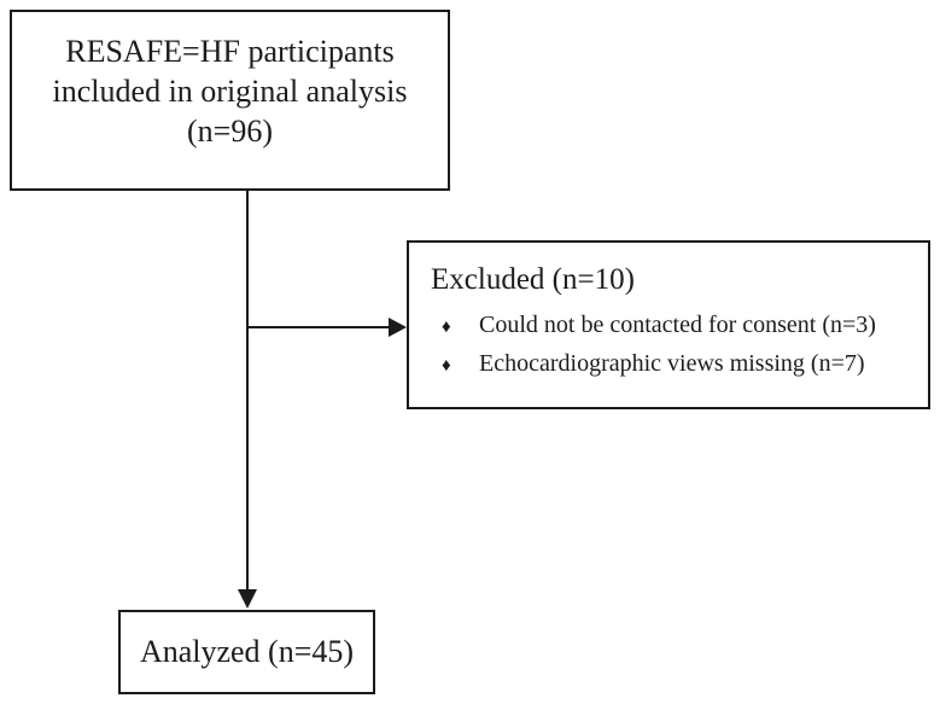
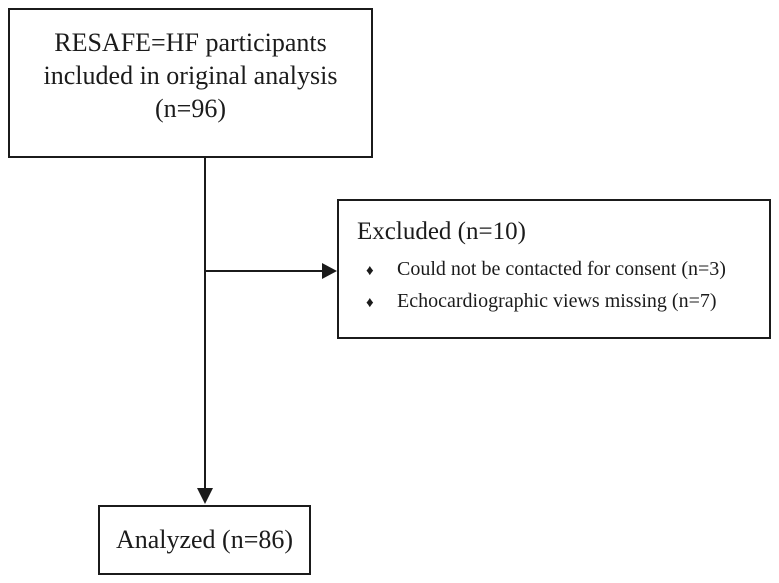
  RESAFE=HF participants
  included in original analysis
  (n=96)
  Excluded (n=10)
  ♦
  Could not be contacted for consent (n=3)
  ♦
  Echocardiographic views missing (n=7)
- Analyzed (n=45)
+ Analyzed (n=86)
